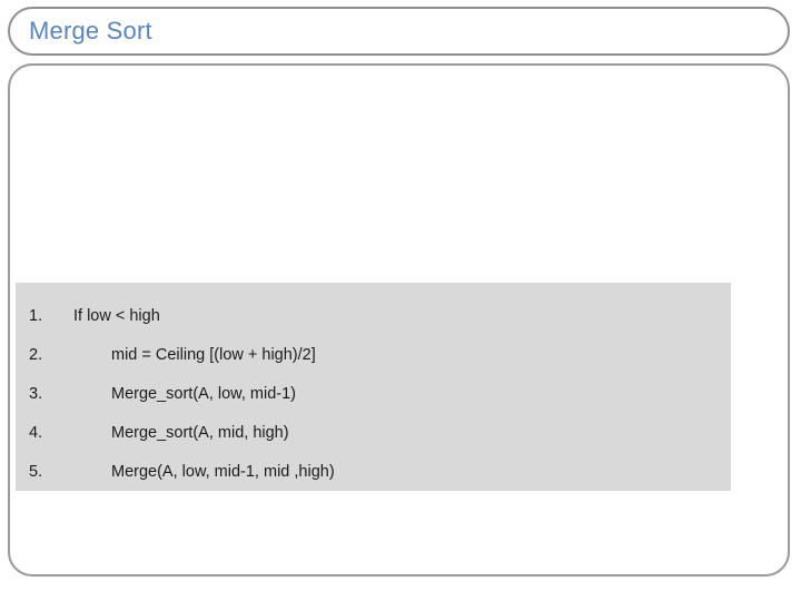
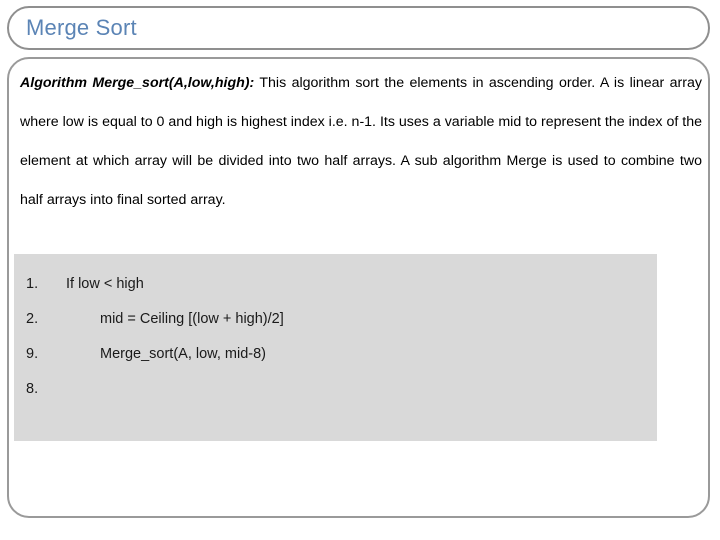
  Merge Sort
+ Algorithm Merge_sort(A,low,high): This algorithm sort the elements in ascending order. A is linear array where low is equal to 0 and high is highest index i.e. n-1. Its uses a variable mid to represent the index of the element at which array will be divided into two half arrays. A sub algorithm Merge is used to combine two half arrays into final sorted array.
  1.
  If low < high
  2.
  mid = Ceiling [(low + high)/2]
- 3.
+ 9.
- Merge_sort(A, low, mid-1)
+ Merge_sort(A, low, mid-8)
- 4.
- Merge_sort(A, mid, high)
- 5.
+ 8.
- Merge(A, low, mid-1, mid ,high)
